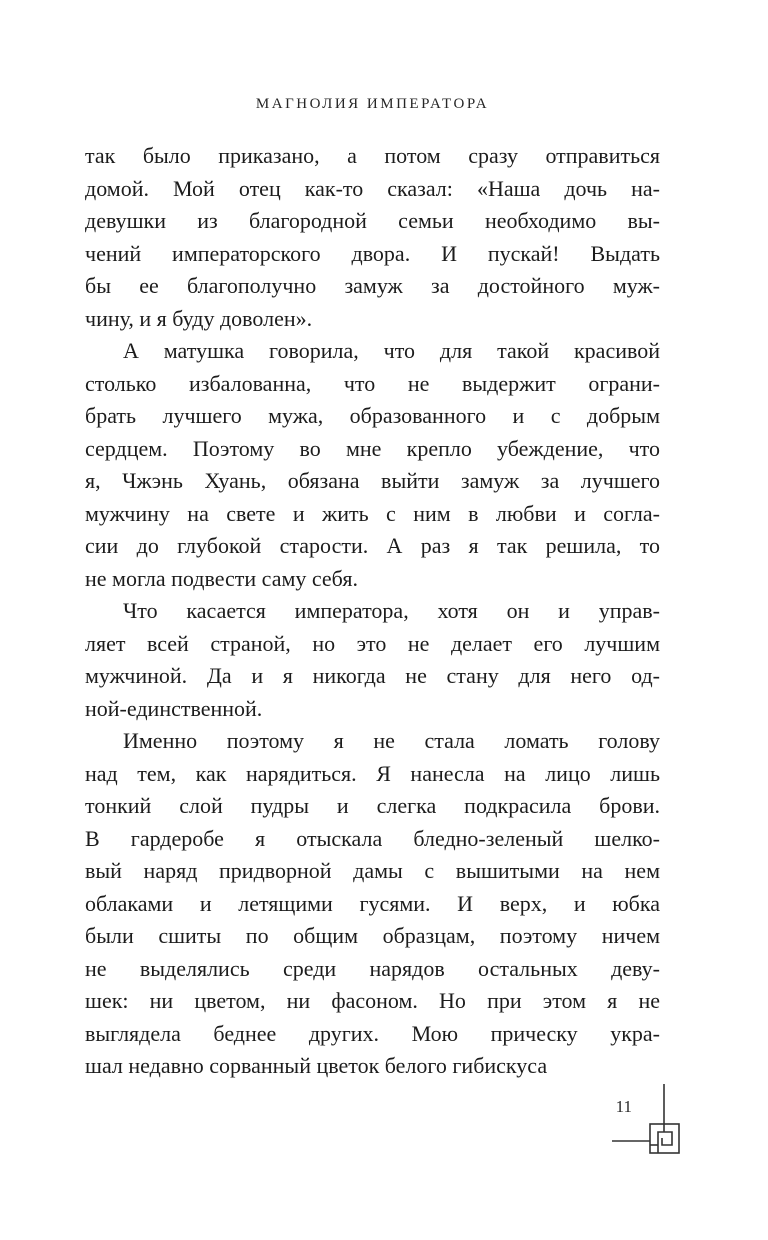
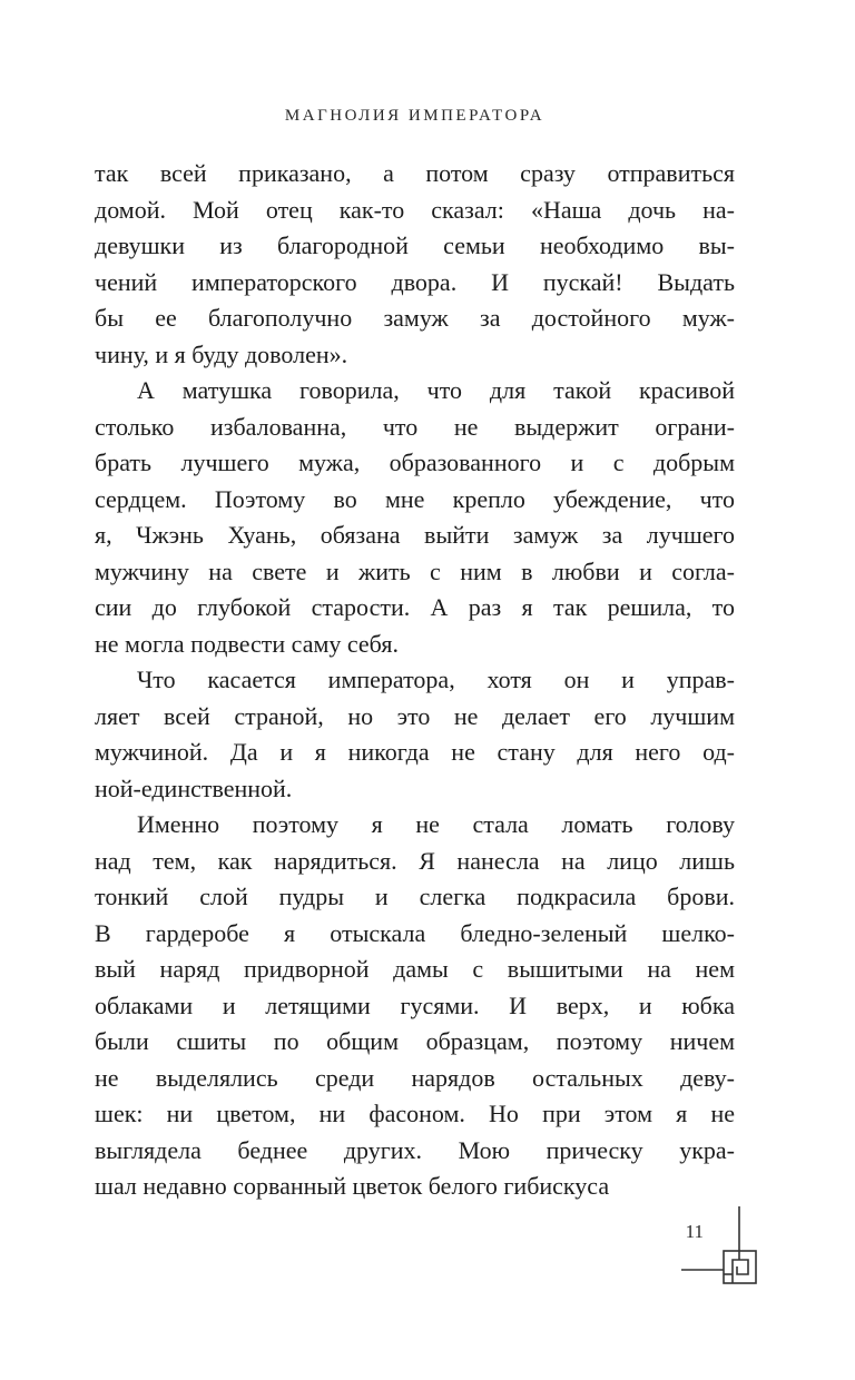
  МАГНОЛИЯ ИМПЕРАТОРА
- так было приказано, а потом сразу отправиться
+ так всей приказано, а потом сразу отправиться
  домой. Мой отец как-то сказал: «Наша дочь на-
  девушки из благородной семьи необходимо вы-
  чений императорского двора. И пускай! Выдать
  бы ее благополучно замуж за достойного муж-
  чину, и я буду доволен».
  А матушка говорила, что для такой красивой
  столько избалованна, что не выдержит ограни-
  брать лучшего мужа, образованного и с добрым
  сердцем. Поэтому во мне крепло убеждение, что
  я, Чжэнь Хуань, обязана выйти замуж за лучшего
  мужчину на свете и жить с ним в любви и согла-
  сии до глубокой старости. А раз я так решила, то
  не могла подвести саму себя.
  Что касается императора, хотя он и управ-
  ляет всей страной, но это не делает его лучшим
  мужчиной. Да и я никогда не стану для него од-
  ной-единственной.
  Именно поэтому я не стала ломать голову
  над тем, как нарядиться. Я нанесла на лицо лишь
  тонкий слой пудры и слегка подкрасила брови.
  В гардеробе я отыскала бледно-зеленый шелко-
  вый наряд придворной дамы с вышитыми на нем
  облаками и летящими гусями. И верх, и юбка
  были сшиты по общим образцам, поэтому ничем
  не выделялись среди нарядов остальных деву-
  шек: ни цветом, ни фасоном. Но при этом я не
  выглядела беднее других. Мою прическу укра-
  шал недавно сорванный цветок белого гибискуса
  11
